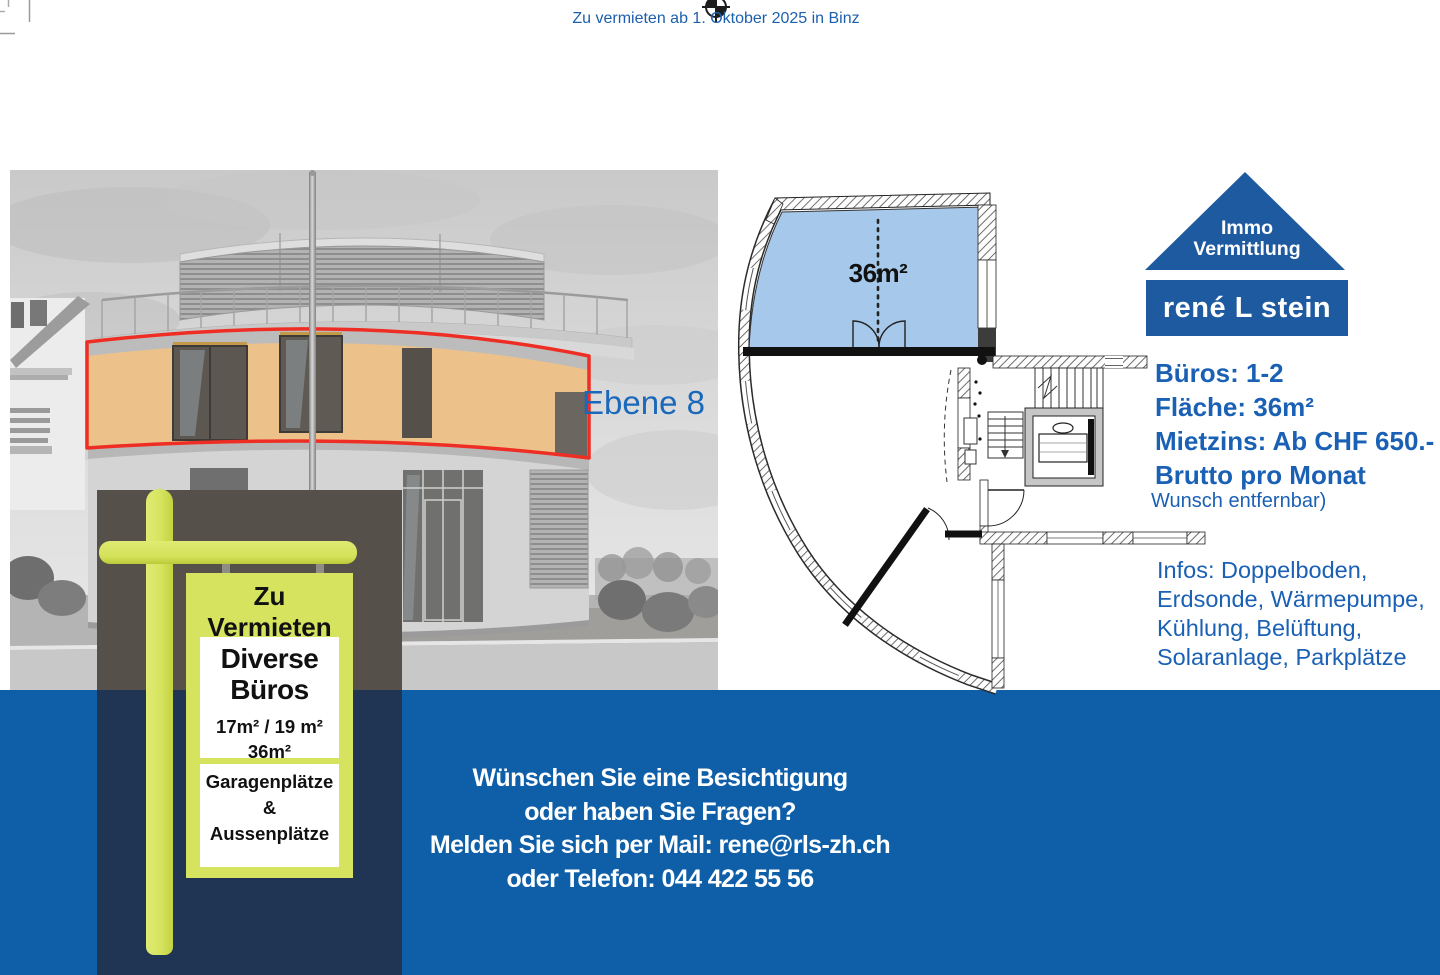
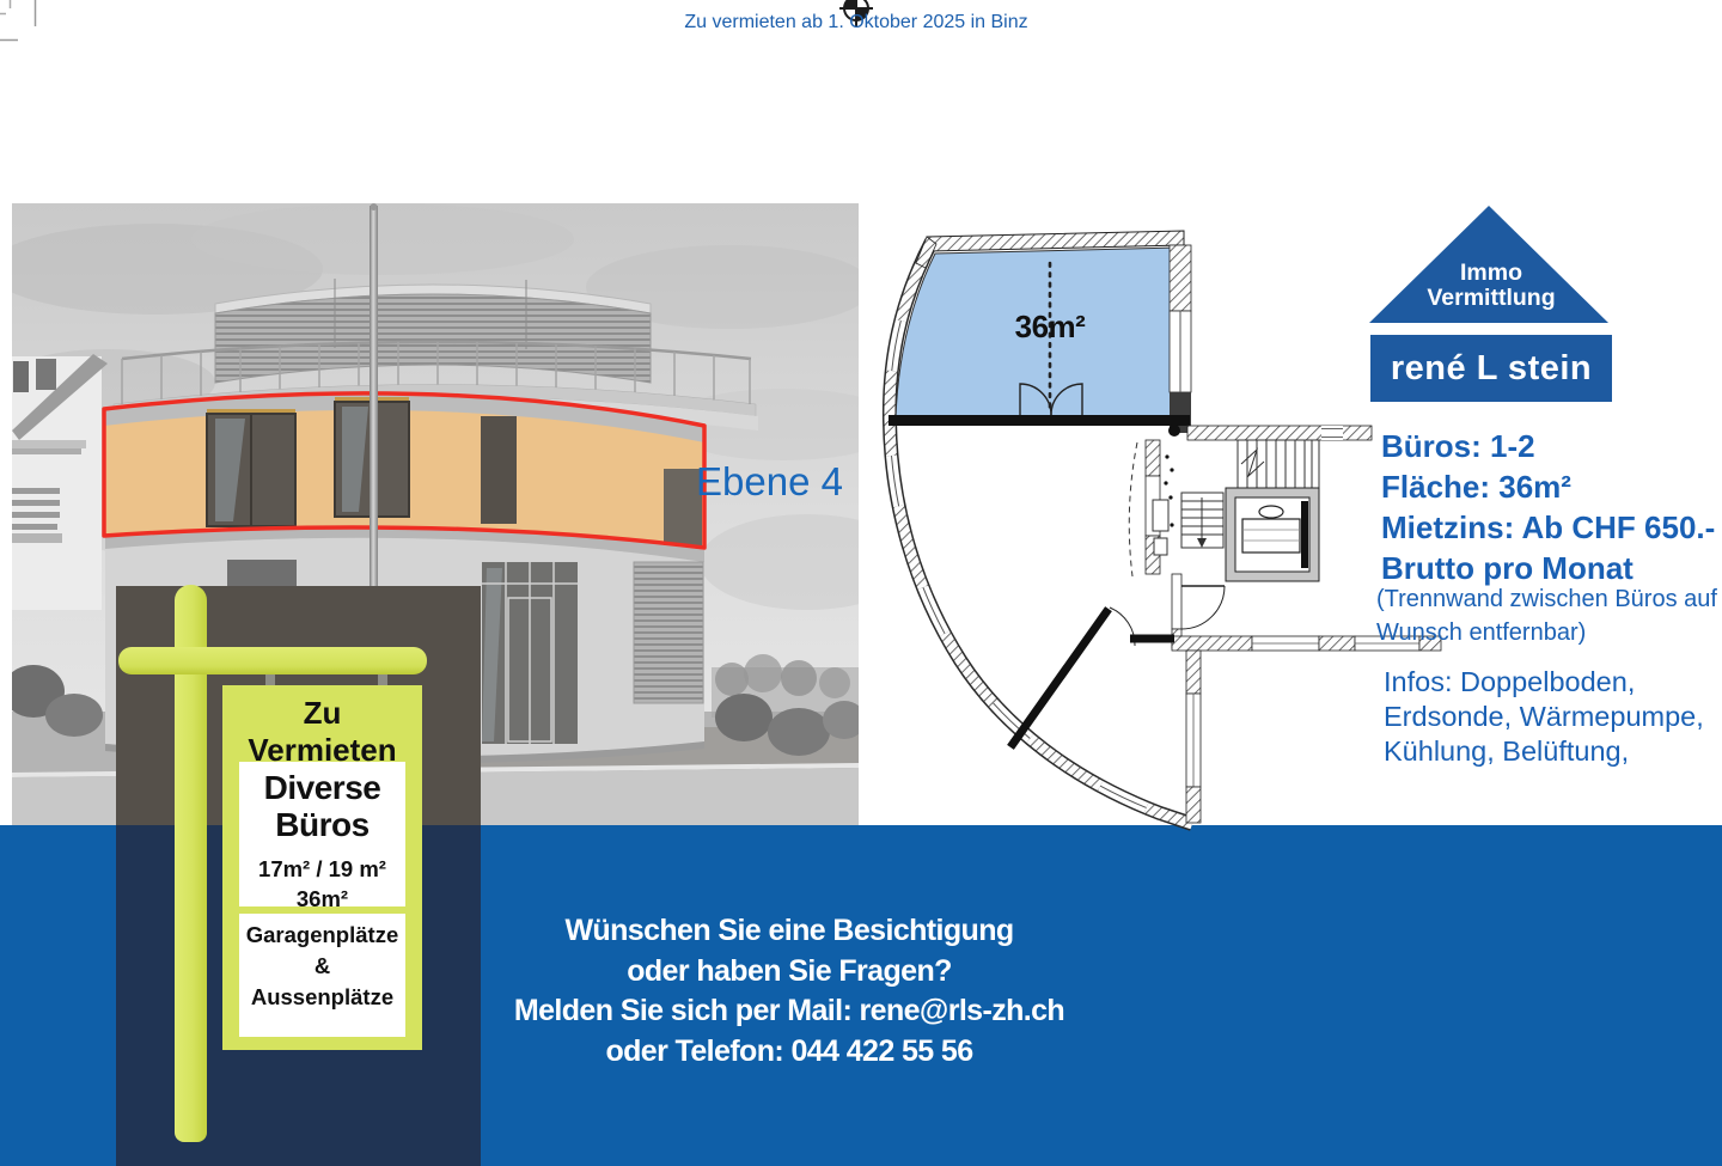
  Zu vermieten ab 1. Oktober 2025 in Binz
- Ebene 8
+ Ebene 4
  Wünschen Sie eine Besichtigung
  oder haben Sie Fragen?
  Melden Sie sich per Mail: rene@rls-zh.ch
  oder Telefon: 044 422 55 56
  Zu
  Vermieten
  Diverse
  Büros
  17m² / 19 m²
  36m²
  Garagenplätze
  &
  Aussenplätze
  36m²
  Immo
  Vermittlung
  rené L stein
  Büros: 1-2
  Fläche: 36m²
  Mietzins: Ab CHF 650.-
  Brutto pro Monat
+ (Trennwand zwischen Büros auf
  Wunsch entfernbar)
  Infos: Doppelboden,
  Erdsonde, Wärmepumpe,
  Kühlung, Belüftung,
- Solaranlage, Parkplätze
